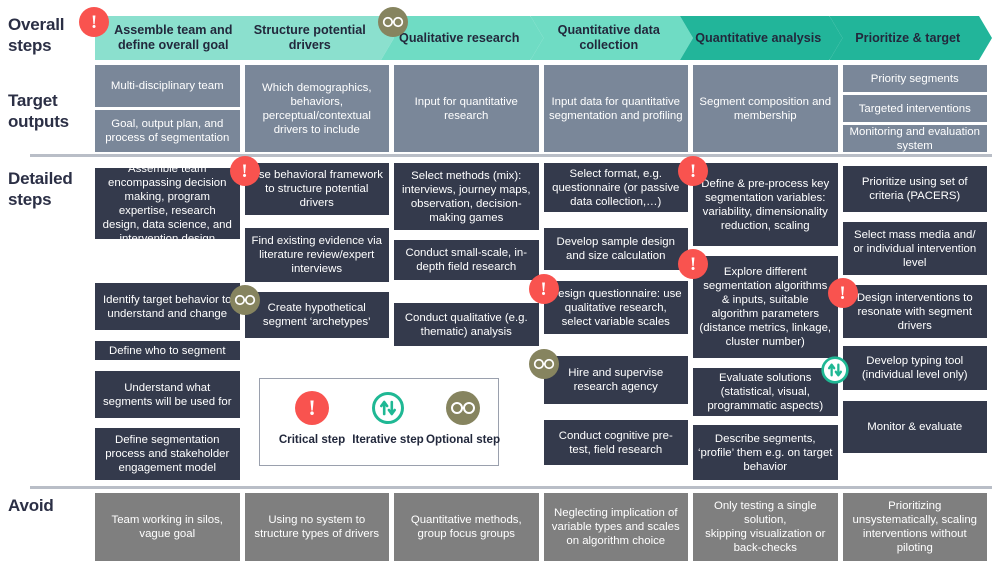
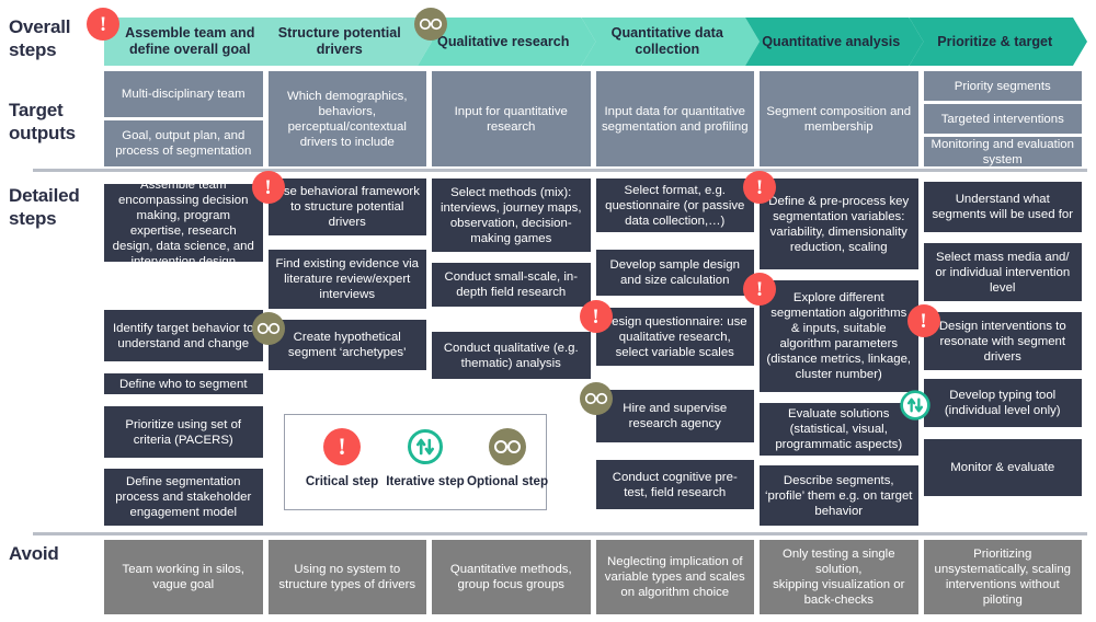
  Overall
  steps
  Target
  outputs
  Detailed
  steps
  Avoid
  Assemble team and define overall goal
  Structure potential drivers
  Qualitative research
  Quantitative data collection
  Quantitative analysis
  Prioritize & target
  !
  Critical step
  Iterative step
  Optional step
  !
  Multi-disciplinary team
  Goal, output plan, and process of segmentation
  Which demographics, behaviors, perceptual/contextual drivers to include
  Input for quantitative research
  Input data for quantitative segmentation and profiling
  Segment composition and membership
  Priority segments
  Targeted interventions
  Monitoring and evaluation system
  Assemble team encompassing decision making, program expertise, research design, data science, and intervention design
  Identify target behavior to understand and change
  Define who to segment
- Understand what segments will be used for
+ Prioritize using set of criteria (PACERS)
  Define segmentation process and stakeholder engagement model
  se behavioral framework to structure potential drivers
  !
  Find existing evidence via literature review/expert interviews
  Create hypothetical segment ‘archetypes’
  Select methods (mix): interviews, journey maps, observation, decision-making games
  Conduct small-scale, in-depth field research
  Conduct qualitative (e.g. thematic) analysis
  Select format, e.g. questionnaire (or passive data collection,…)
  Develop sample design and size calculation
  esign questionnaire: use qualitative research, select variable scales
  !
  Hire and supervise research agency
  Conduct cognitive pre-test, field research
  Define & pre-process key segmentation variables: variability, dimensionality reduction, scaling
  !
  Explore different segmentation algorithms & inputs, suitable algorithm parameters (distance metrics, linkage, cluster number)
  !
  Evaluate solutions (statistical, visual, programmatic aspects)
  Describe segments, ‘profile’ them e.g. on target behavior
- Prioritize using set of criteria (PACERS)
+ Understand what segments will be used for
  Select mass media and/ or individual intervention level
  Design interventions to resonate with segment drivers
  !
  Develop typing tool (individual level only)
  Monitor & evaluate
  Team working in silos, vague goal
  Using no system to structure types of drivers
  Quantitative methods, group focus groups
  Neglecting implication of variable types and scales on algorithm choice
  Only testing a single solution,
  skipping visualization or back-checks
  Prioritizing unsystematically, scaling interventions without piloting
